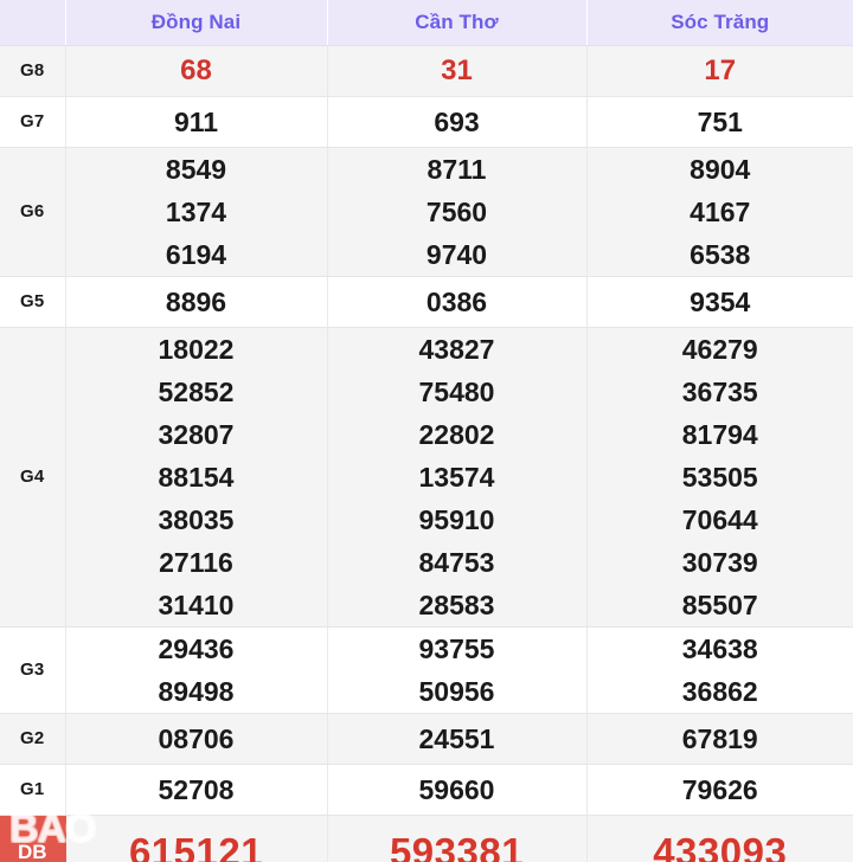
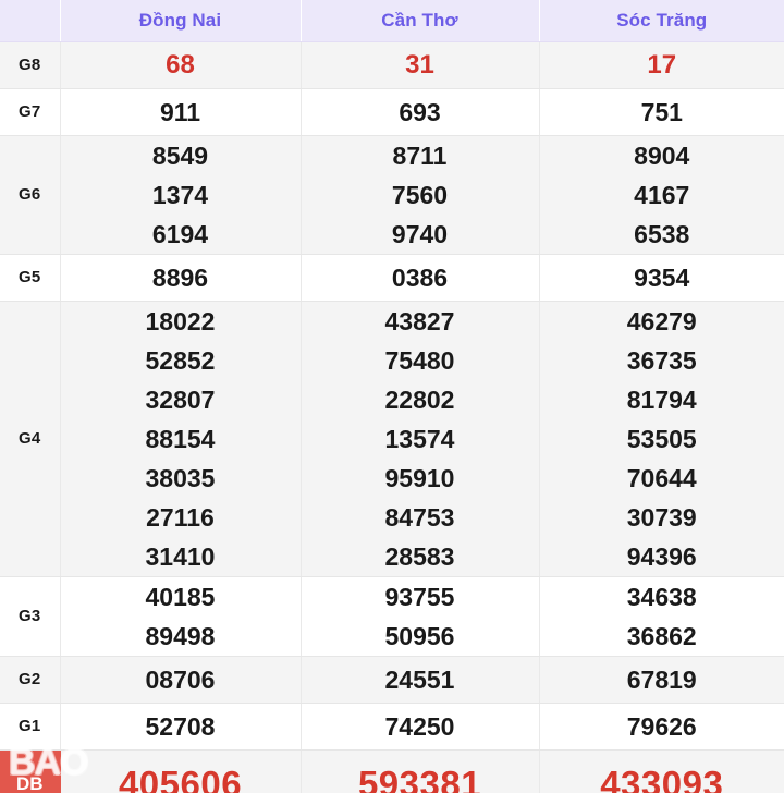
  	Đồng Nai	Cần Thơ	Sóc Trăng
  G8	68	31	17
  G7	911	693	751
  G6	8549 1374 6194	8711 7560 9740	8904 4167 6538
  G5	8896	0386	9354
- G4	18022 52852 32807 88154 38035 27116 31410	43827 75480 22802 13574 95910 84753 28583	46279 36735 81794 53505 70644 30739 85507
+ G4	18022 52852 32807 88154 38035 27116 31410	43827 75480 22802 13574 95910 84753 28583	46279 36735 81794 53505 70644 30739 94396
- G3	29436 89498	93755 50956	34638 36862
+ G3	40185 89498	93755 50956	34638 36862
  G2	08706	24551	67819
- G1	52708	59660	79626
+ G1	52708	74250	79626
- DB	615121	593381	433093
+ DB	405606	593381	433093
  BAO
